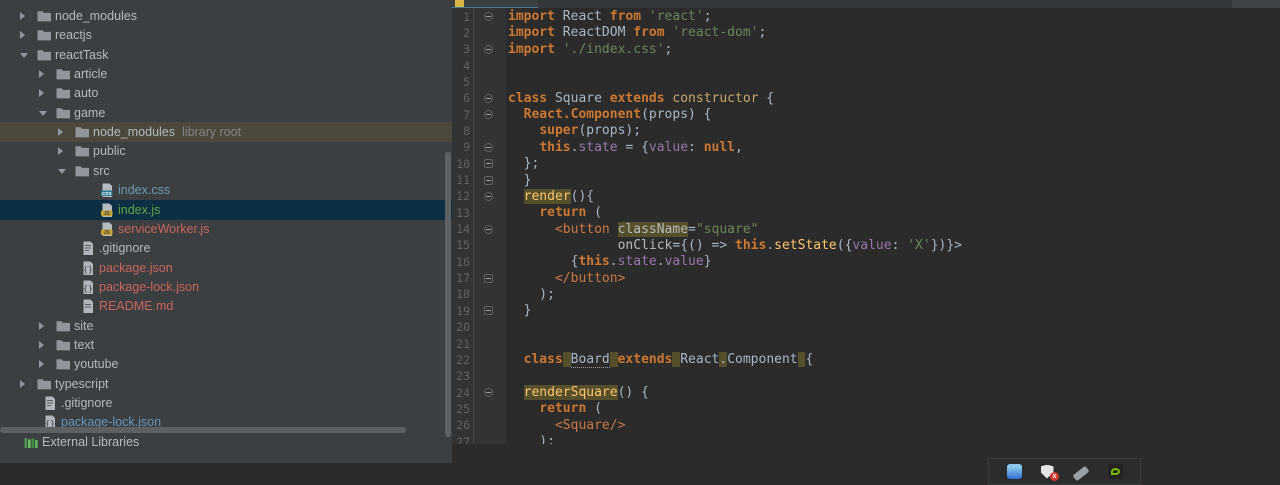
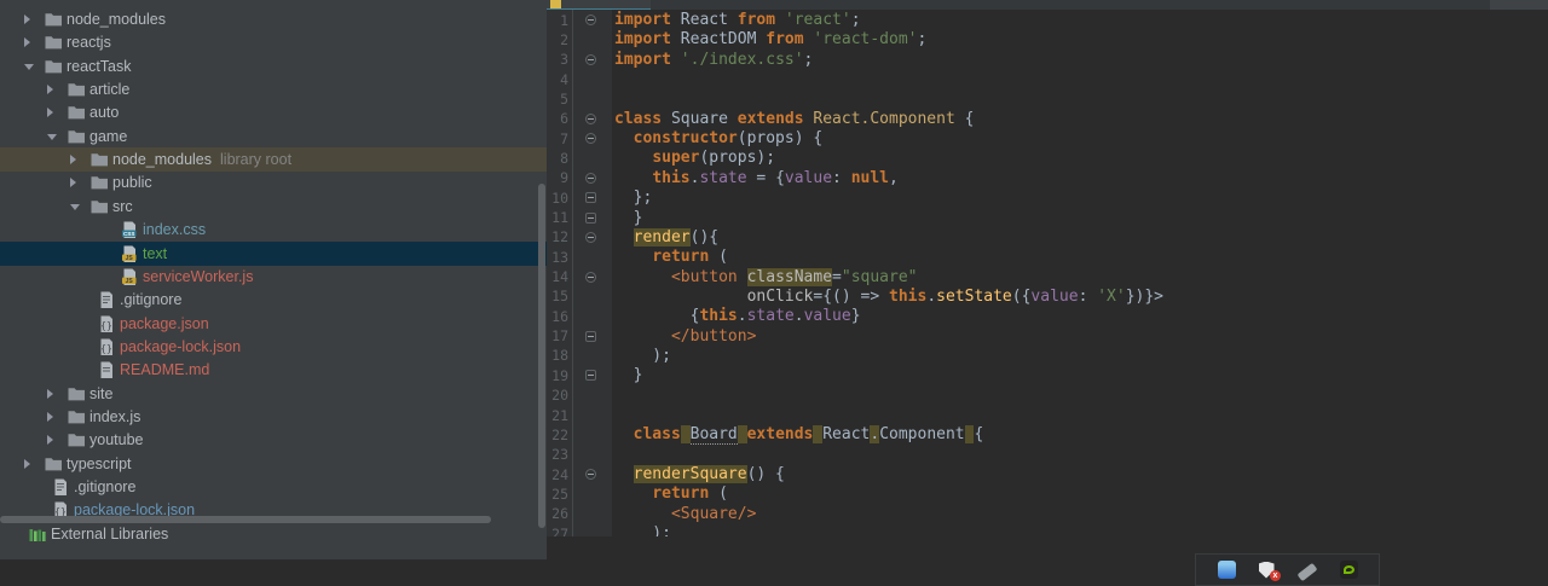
  node_modules
  reactjs
  reactTask
  article
  auto
  game
  node_modules library root
  public
  src
  index.css
- index.js
+ text
  serviceWorker.js
  .gitignore
  {}
  package.json
  {}
  package-lock.json
  README.md
  site
- text
+ index.js
  youtube
  typescript
  .gitignore
  {}
  package-lock.json
  External Libraries
  1
  import React from 'react';
  2
  import ReactDOM from 'react-dom';
  3
  import './index.css';
  4
  5
  6
- class Square extends constructor {
+ class Square extends React.Component {
  7
- React.Component(props) {
+ constructor(props) {
  8
  super(props);
  9
  this.state = {value: null,
  10
  };
  11
  }
  12
  render(){
  13
  return (
  14
  <button className="square"
  15
  onClick={() => this.setState({value: 'X'})}>
  16
  {this.state.value}
  17
  </button>
  18
  );
  19
  }
  20
  21
  22
  class Board extends React.Component {
  23
  24
  renderSquare() {
  25
  return (
  26
  <Square/>
  27
  );
